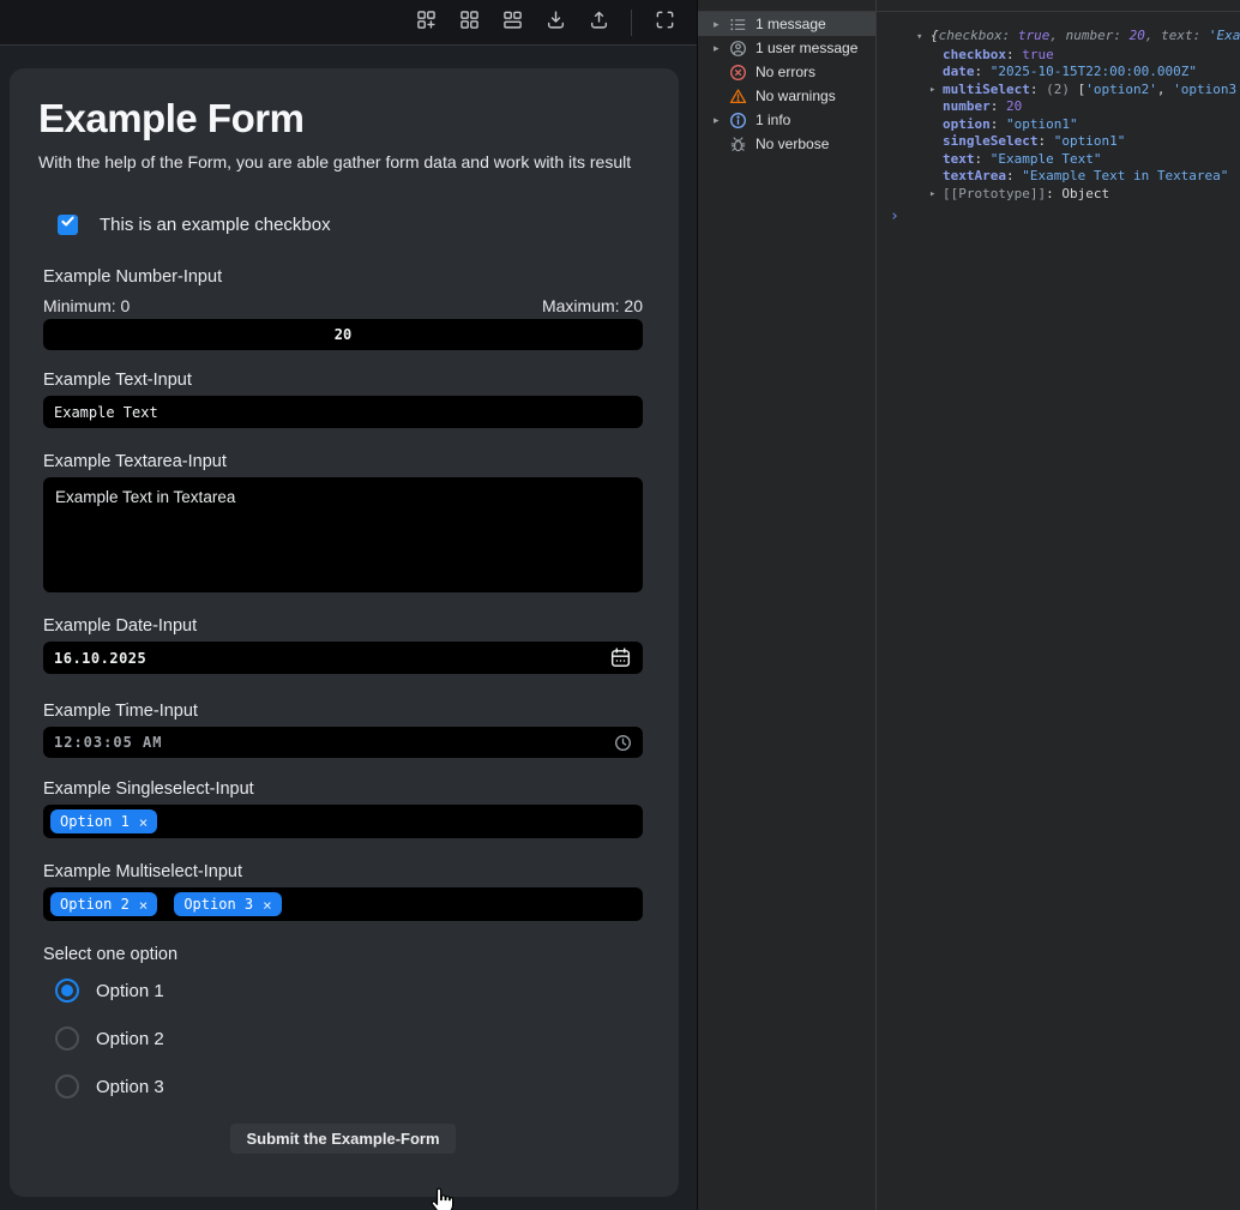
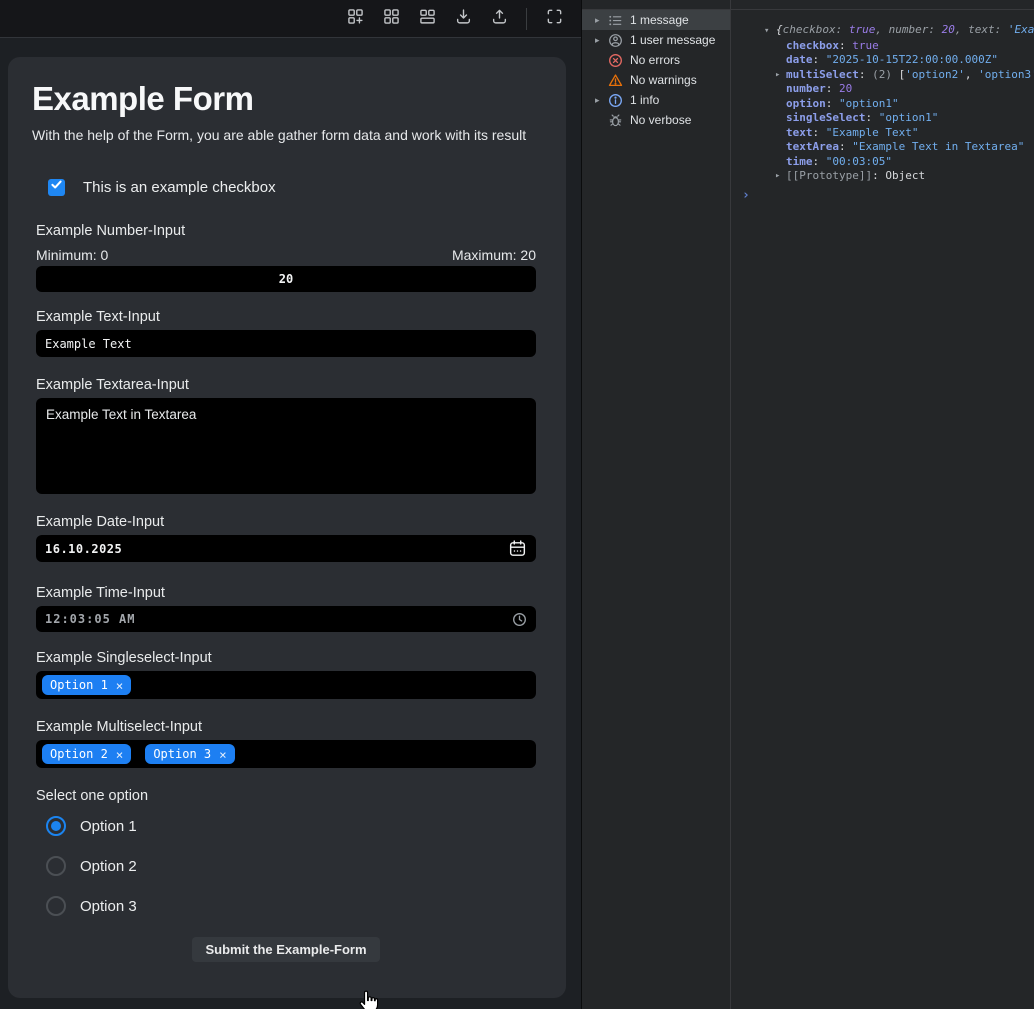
  Example Form
  With the help of the Form, you are able gather form data and work with its result
  This is an example checkbox
  Example Number-Input
  Minimum: 0
  Maximum: 20
  20
  Example Text-Input
  Example Text
  Example Textarea-Input
  Example Text in Textarea
  Example Date-Input
  16.10.2025
  Example Time-Input
  12:03:05 AM
  Example Singleselect-Input
  Option 1
  ×
  Example Multiselect-Input
  Option 2
  ×
  Option 3
  ×
  Select one option
  Option 1
  Option 2
  Option 3
  Submit the Example-Form
  ▸
  1 message
  ▸
  1 user message
  No errors
  No warnings
  ▸
  1 info
  No verbose
  ▾ {checkbox: true, number: 20, text: 'Exa
  checkbox: true
  date: "2025-10-15T22:00:00.000Z"
  ▸
  multiSelect: (2) ['option2', 'option3
  number: 20
  option: "option1"
  singleSelect: "option1"
  text: "Example Text"
  textArea: "Example Text in Textarea"
+ time: "00:03:05"
  ▸
  [[Prototype]]: Object
  ›
